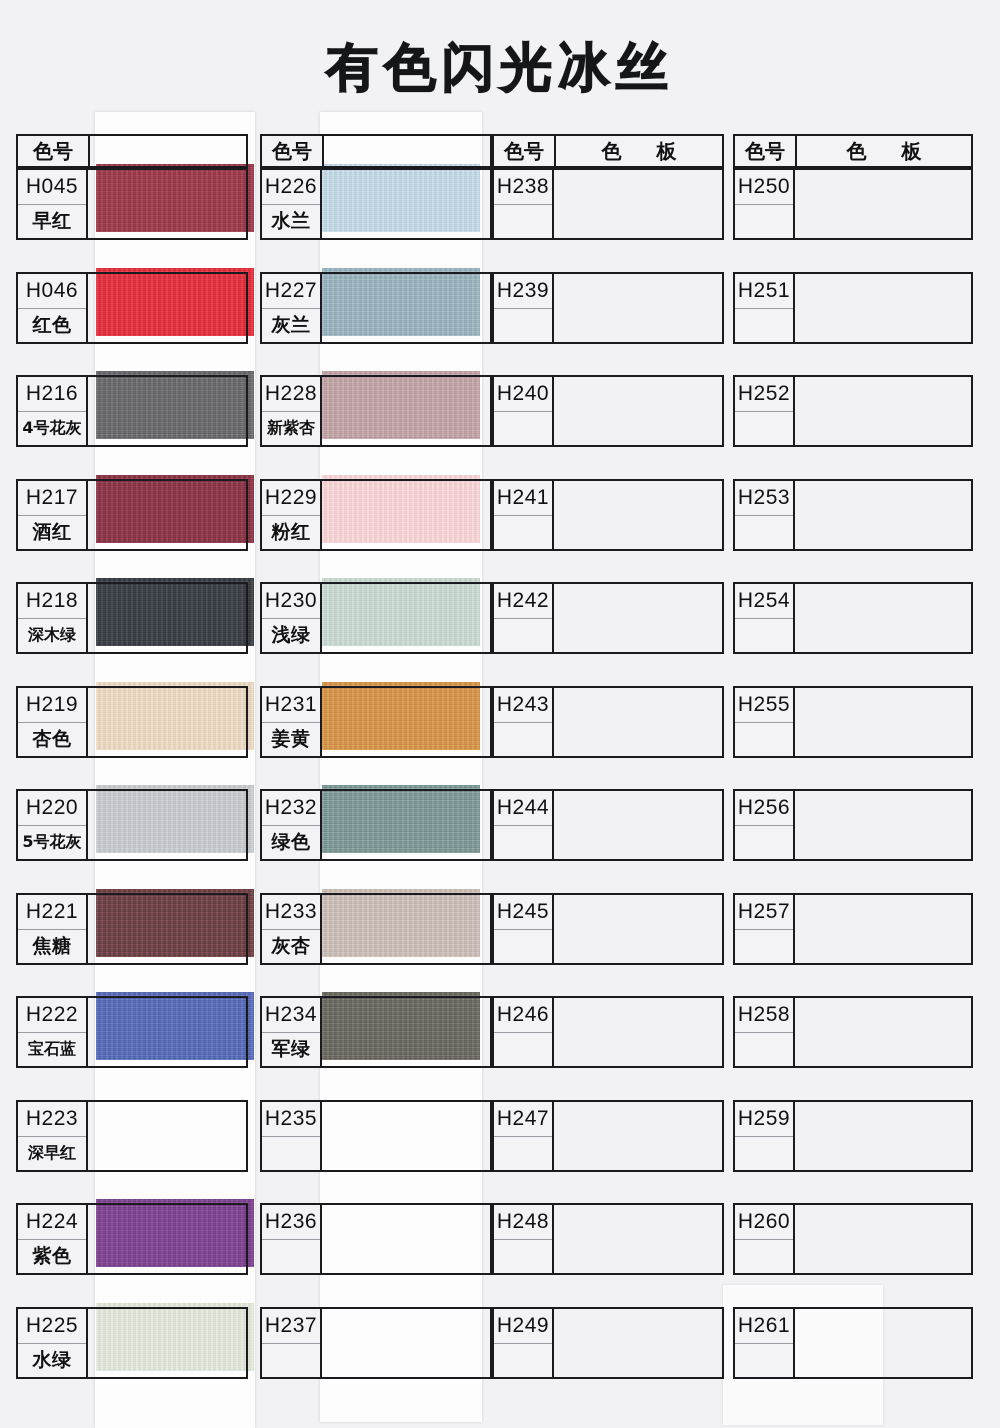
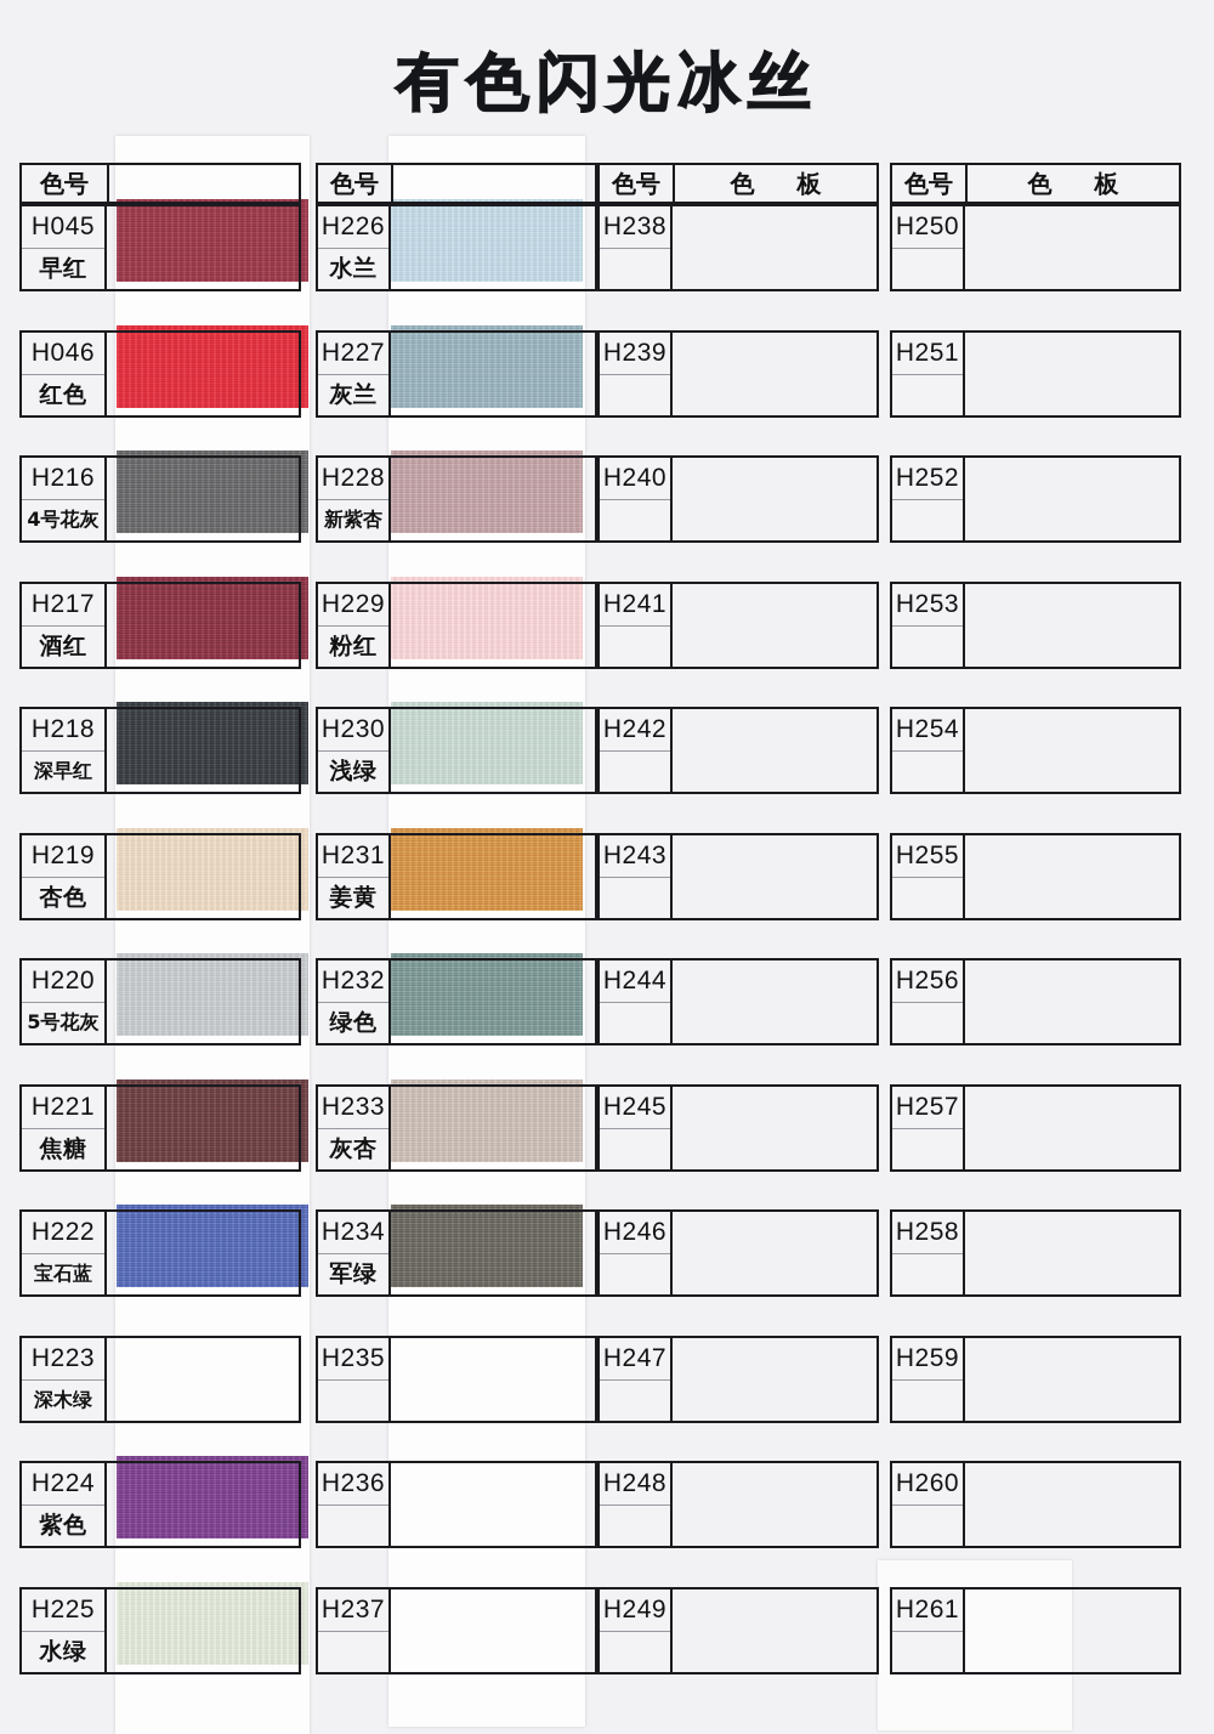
  有色闪光冰丝
  色号
  H045
  早红
  H046
  红色
  H216
  4号花灰
  H217
  酒红
  H218
- 深木绿
+ 深早红
  H219
  杏色
  H220
  5号花灰
  H221
  焦糖
  H222
  宝石蓝
  H223
- 深早红
+ 深木绿
  H224
  紫色
  H225
  水绿
  色号
  H226
  水兰
  H227
  灰兰
  H228
  新紫杏
  H229
  粉红
  H230
  浅绿
  H231
  姜黄
  H232
  绿色
  H233
  灰杏
  H234
  军绿
  H235
  H236
  H237
  色号
  色 板
  H238
  H239
  H240
  H241
  H242
  H243
  H244
  H245
  H246
  H247
  H248
  H249
  色号
  色 板
  H250
  H251
  H252
  H253
  H254
  H255
  H256
  H257
  H258
  H259
  H260
  H261
